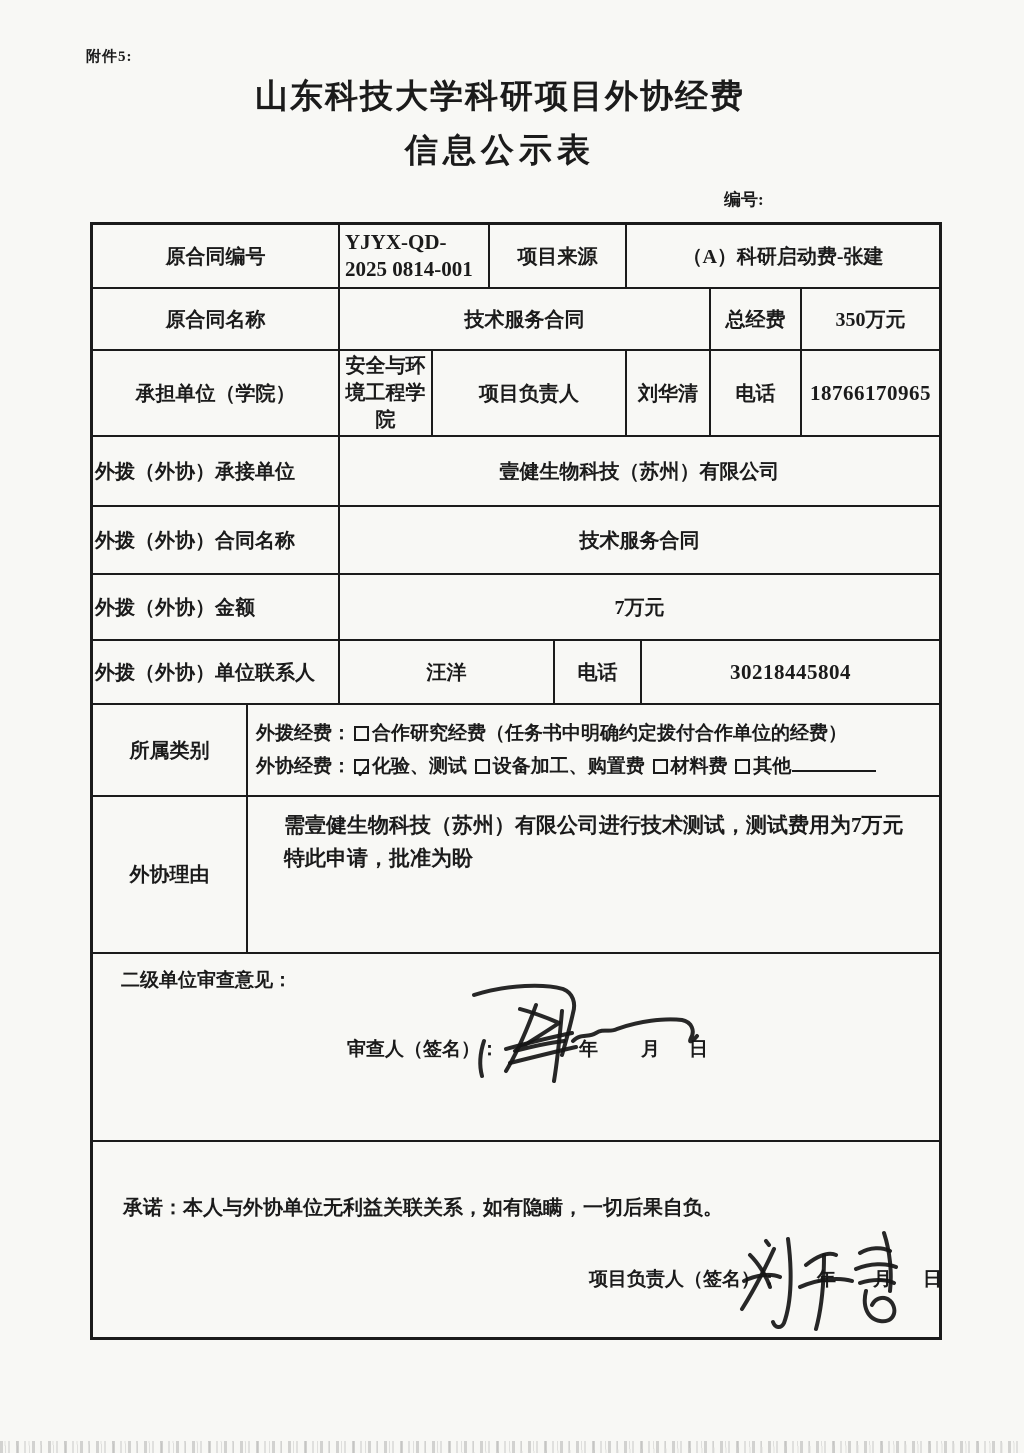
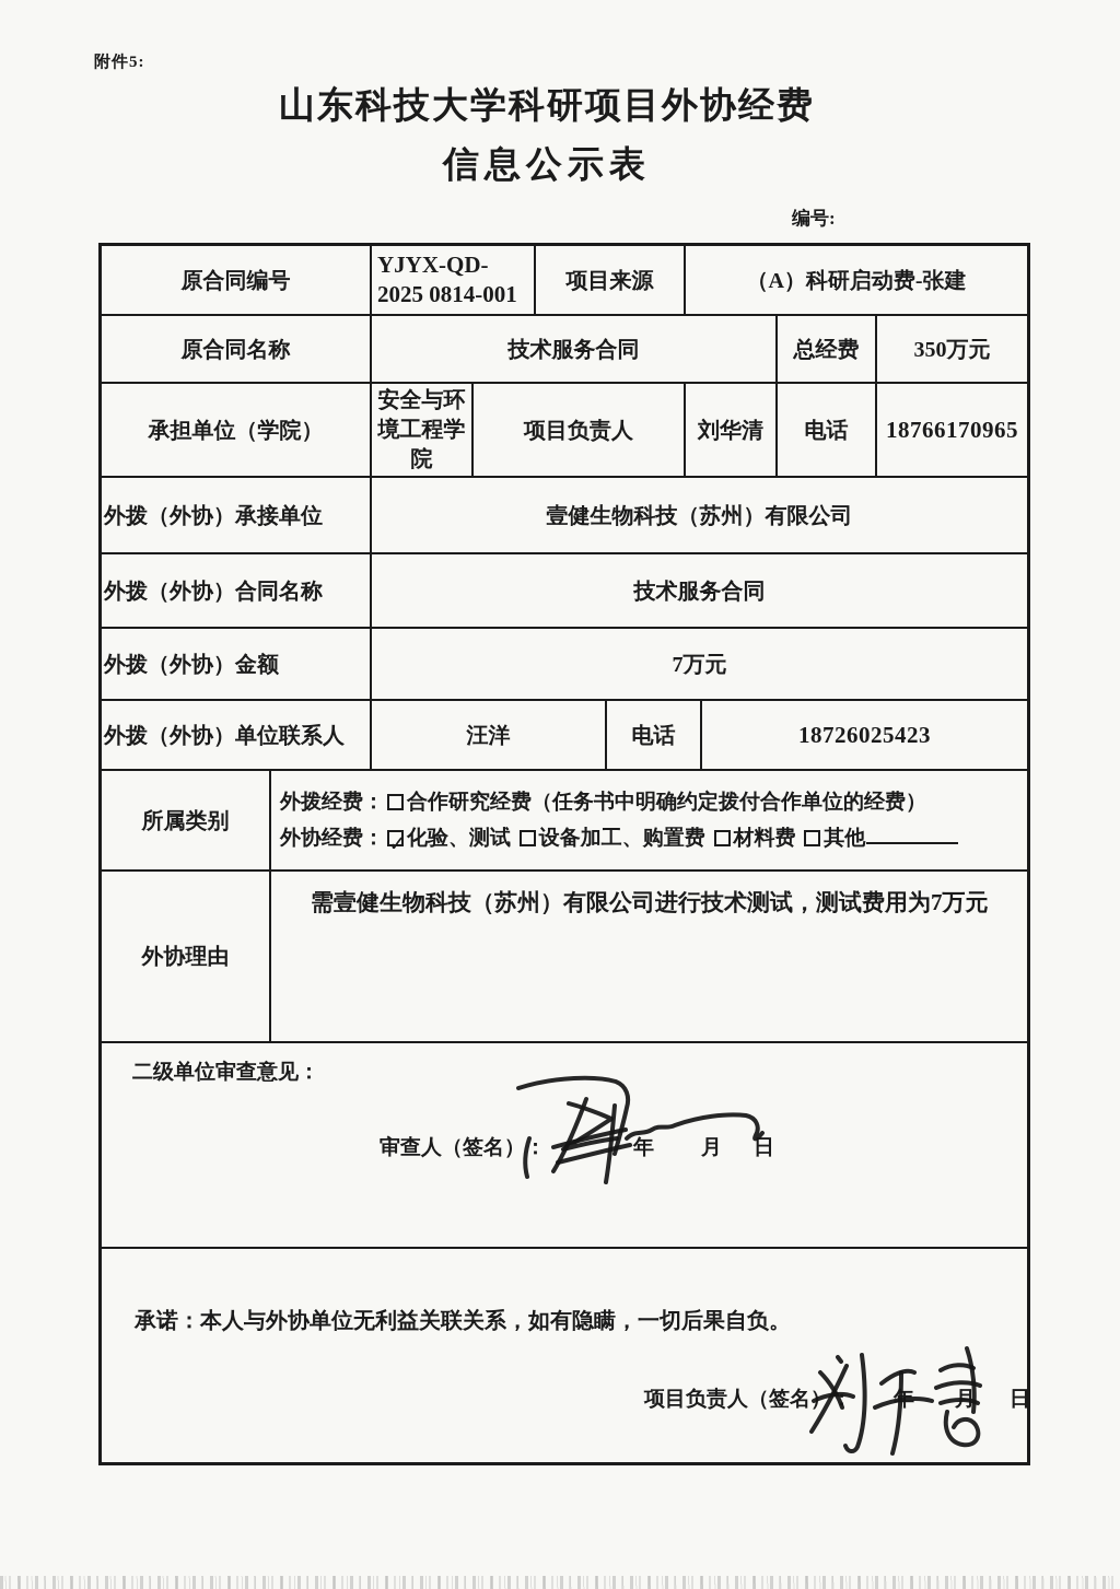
  附件5:
  山东科技大学科研项目外协经费
  信息公示表
  编号:
  原合同编号
  YJYX-QD-2025 0814-001
  项目来源
  （A）科研启动费-张建
  原合同名称
  技术服务合同
  总经费
  350万元
  承担单位（学院）
  安全与环境工程学院
  项目负责人
  刘华清
  电话
  18766170965
  外拨（外协）承接单位
  壹健生物科技（苏州）有限公司
  外拨（外协）合同名称
  技术服务合同
  外拨（外协）金额
  7万元
  外拨（外协）单位联系人
  汪洋
  电话
- 30218445804
+ 18726025423
  所属类别
  外拨经费： 合作研究经费（任务书中明确约定拨付合作单位的经费）
  外协经费： 化验、测试 设备加工、购置费 材料费 其他
  外协理由
  需壹健生物科技（苏州）有限公司进行技术测试，测试费用为7万元
- 特此申请，批准为盼
  二级单位审查意见：
  审查人（签名）：
  年
  月
  日
  承诺：本人与外协单位无利益关联关系，如有隐瞒，一切后果自负。
  项目负责人（签名：
  日
